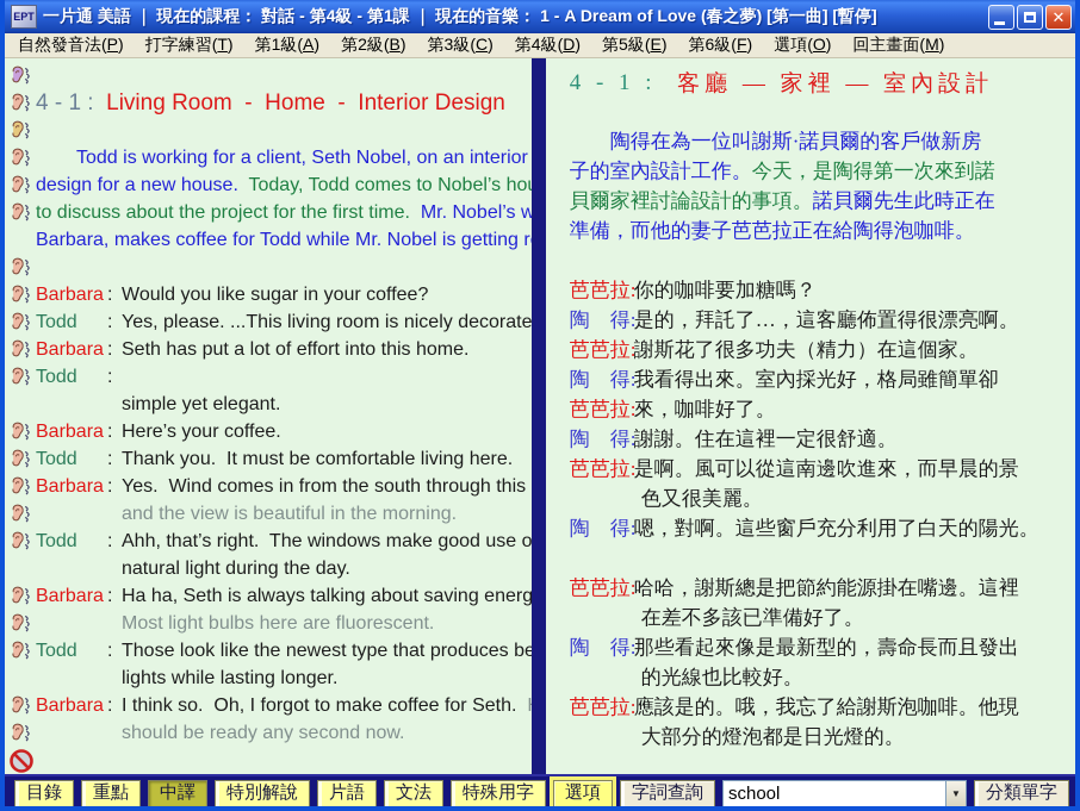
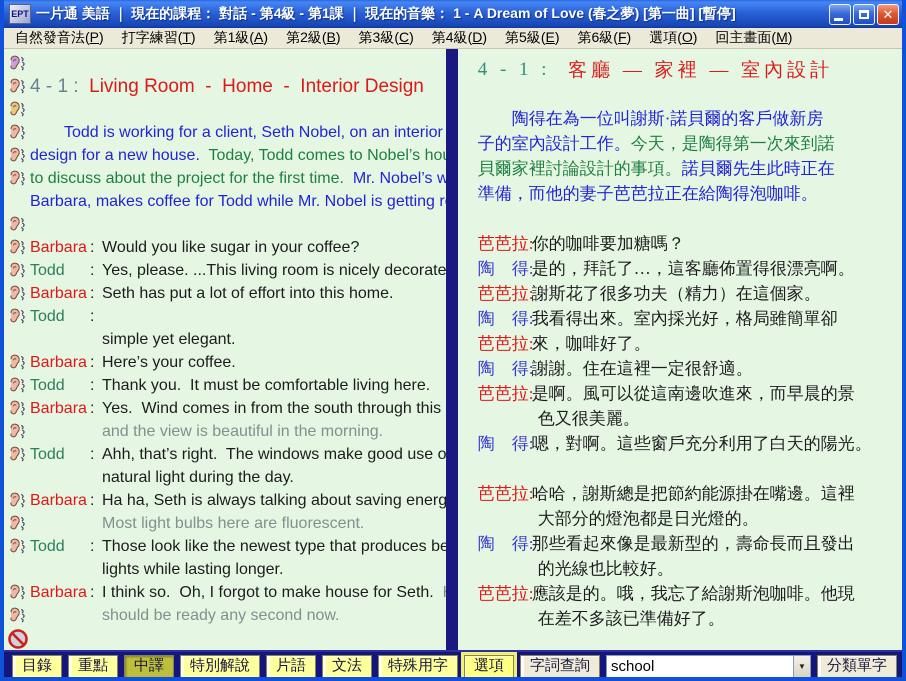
  EPT
  一片通 美語 ｜ 現在的課程： 對話 - 第4級 - 第1課 ｜ 現在的音樂： 1 - A Dream of Love (春之夢) [第一曲] [暫停]
  ✕
  自然發音法(P)
  打字練習(T)
  第1級(A)
  第2級(B)
  第3級(C)
  第4級(D)
  第5級(E)
  第6級(F)
  選項(O)
  回主畫面(M)
  4 - 1 :
  Living Room - Home - Interior Design
  Todd is working for a client, Seth Nobel, on an interior
  design for a new house.
  Today, Todd comes to Nobel’s ho
  to discuss about the project for the first time.
  Mr. Nobel’s w
  Barbara, makes coffee for Todd while Mr. Nobel is getting r
  Barbara
  :
  Would you like sugar in your coffee?
  Todd
  :
  Yes, please. ...This living room is nicely decorate
  Barbara
  :
  Seth has put a lot of effort into this home.
  Todd
  :
  simple yet elegant.
  Barbara
  :
  Here’s your coffee.
  Todd
  :
  Thank you. It must be comfortable living here.
  Barbara
  :
  Yes. Wind comes in from the south through this
  and the view is beautiful in the morning.
  Todd
  :
  Ahh, that’s right. The windows make good use o
  natural light during the day.
  Barbara
  :
  Ha ha, Seth is always talking about saving energ
  Most light bulbs here are fluorescent.
  Todd
  :
  Those look like the newest type that produces be
  lights while lasting longer.
  Barbara
  :
- I think so. Oh, I forgot to make coffee for Seth.
+ I think so. Oh, I forgot to make house for Seth.
  should be ready any second now.
  4 - 1 :
  客廳 — 家裡 — 室內設計
  陶得在為一位叫謝斯·諾貝爾的客戶做新房
  子的室內設計工作。
  今天，是陶得第一次來到諾
  貝爾家裡討論設計的事項。
  諾貝爾先生此時正在
  準備，而他的妻子芭芭拉正在給陶得泡咖啡。
  芭芭拉:
  你的咖啡要加糖嗎？
  陶 得:
  是的，拜託了…，這客廳佈置得很漂亮啊。
  芭芭拉:
  謝斯花了很多功夫（精力）在這個家。
  陶 得:
  我看得出來。室內採光好，格局雖簡單卻
  芭芭拉:
  來，咖啡好了。
  陶 得:
  謝謝。住在這裡一定很舒適。
  芭芭拉:
  是啊。風可以從這南邊吹進來，而早晨的景
  色又很美麗。
  陶 得:
  嗯，對啊。這些窗戶充分利用了白天的陽光。
  芭芭拉:
  哈哈，謝斯總是把節約能源掛在嘴邊。這裡
- 在差不多該已準備好了。
+ 大部分的燈泡都是日光燈的。
  陶 得:
  那些看起來像是最新型的，壽命長而且發出
  的光線也比較好。
  芭芭拉:
  應該是的。哦，我忘了給謝斯泡咖啡。他現
- 大部分的燈泡都是日光燈的。
+ 在差不多該已準備好了。
  目錄
  重點
  中譯
  特別解說
  片語
  文法
  特殊用字
  選項
  字詞查詢
  school
  ▼
  分類單字
